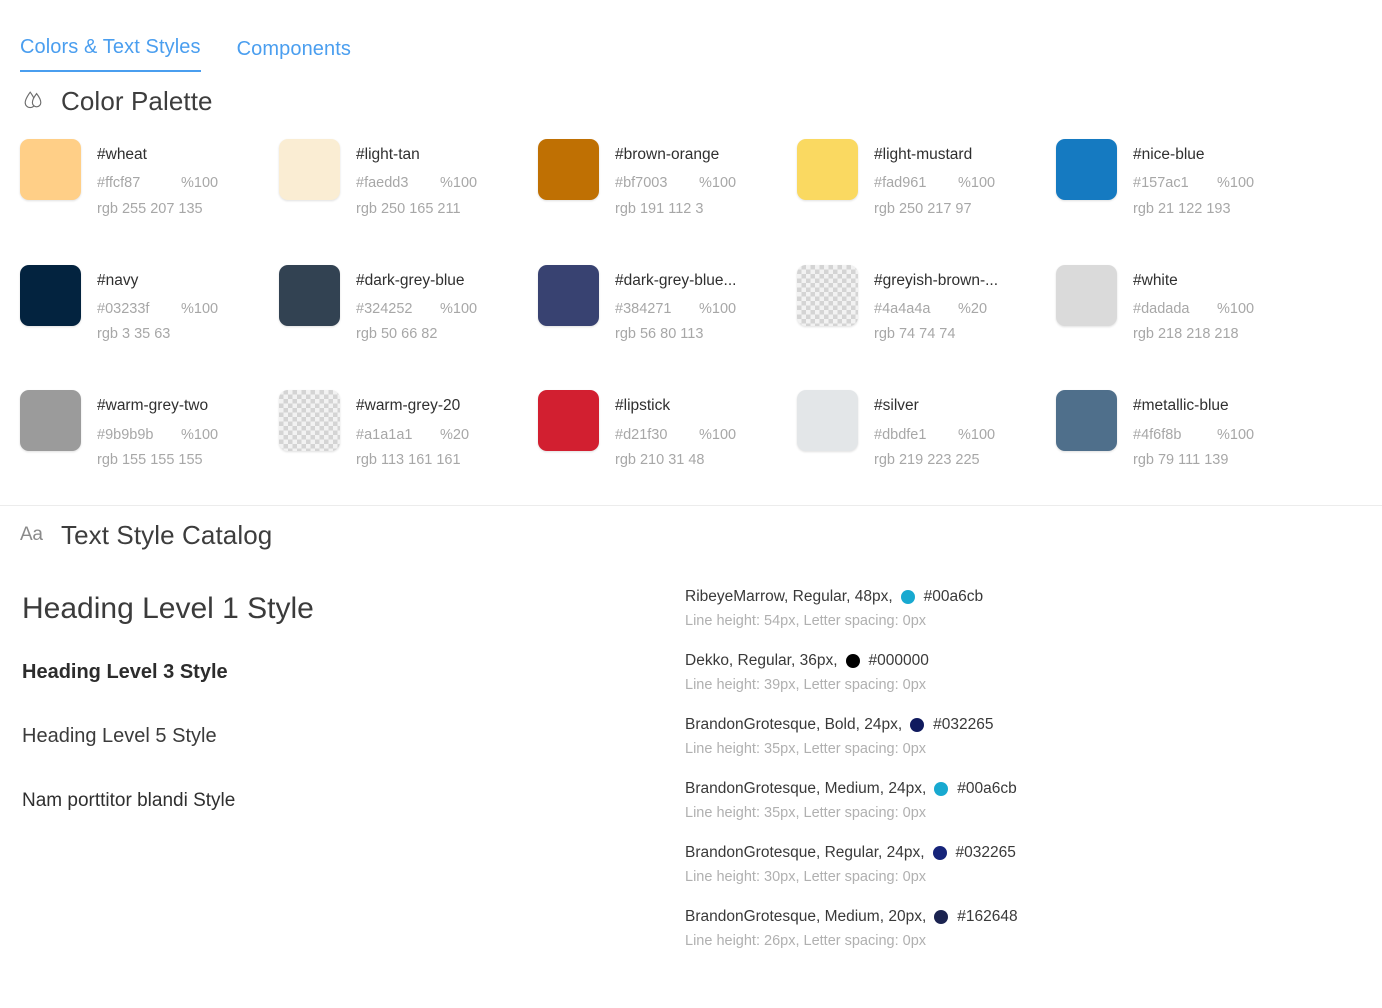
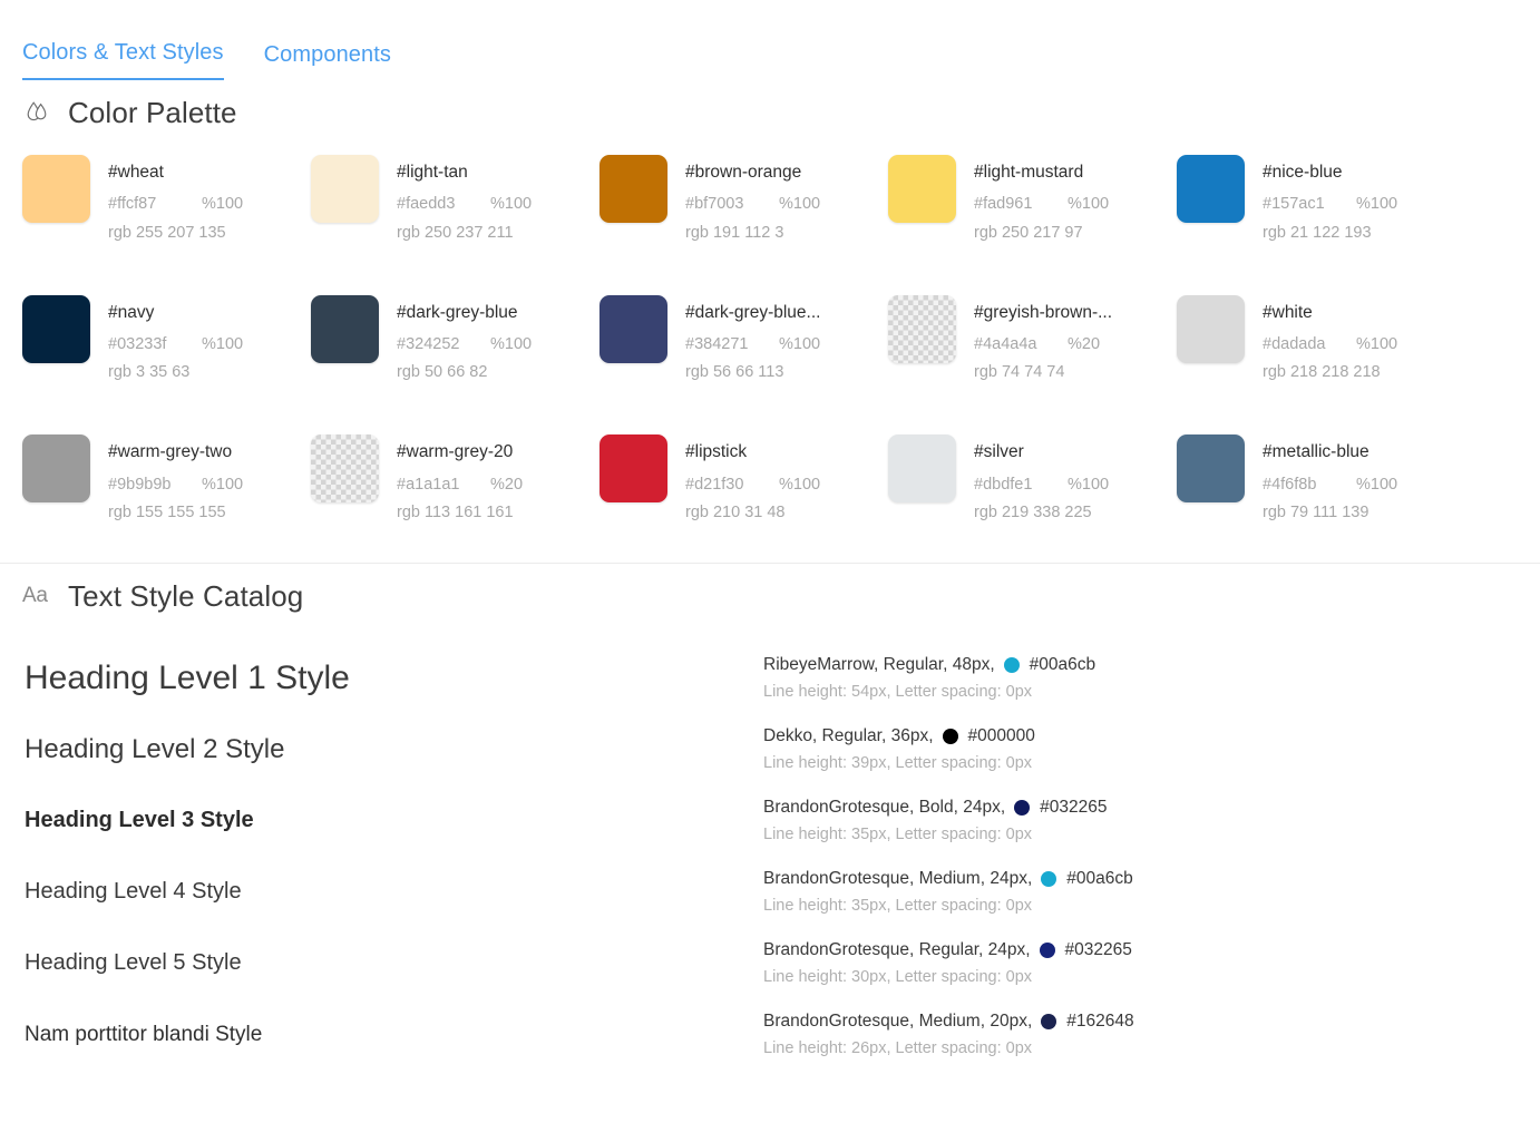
  Colors & Text Styles
  Components
  Color Palette
  #wheat
  #ffcf87
  %100
  rgb 255 207 135
  #light-tan
  #faedd3
  %100
- rgb 250 165 211
+ rgb 250 237 211
  #brown-orange
  #bf7003
  %100
  rgb 191 112 3
  #light-mustard
  #fad961
  %100
  rgb 250 217 97
  #nice-blue
  #157ac1
  %100
  rgb 21 122 193
  #navy
  #03233f
  %100
  rgb 3 35 63
  #dark-grey-blue
  #324252
  %100
  rgb 50 66 82
  #dark-grey-blue...
  #384271
  %100
- rgb 56 80 113
+ rgb 56 66 113
  #greyish-brown-...
  #4a4a4a
  %20
  rgb 74 74 74
  #white
  #dadada
  %100
  rgb 218 218 218
  #warm-grey-two
  #9b9b9b
  %100
  rgb 155 155 155
  #warm-grey-20
  #a1a1a1
  %20
  rgb 113 161 161
  #lipstick
  #d21f30
  %100
  rgb 210 31 48
  #silver
  #dbdfe1
  %100
- rgb 219 223 225
+ rgb 219 338 225
  #metallic-blue
  #4f6f8b
  %100
  rgb 79 111 139
  Aa
  Text Style Catalog
  Heading Level 1 Style
+ Heading Level 2 Style
  Heading Level 3 Style
+ Heading Level 4 Style
  Heading Level 5 Style
  Nam porttitor blandi Style
  RibeyeMarrow, Regular, 48px,
  #00a6cb
  Line height: 54px, Letter spacing: 0px
  Dekko, Regular, 36px,
  #000000
  Line height: 39px, Letter spacing: 0px
  BrandonGrotesque, Bold, 24px,
  #032265
  Line height: 35px, Letter spacing: 0px
  BrandonGrotesque, Medium, 24px,
  #00a6cb
  Line height: 35px, Letter spacing: 0px
  BrandonGrotesque, Regular, 24px,
  #032265
  Line height: 30px, Letter spacing: 0px
  BrandonGrotesque, Medium, 20px,
  #162648
  Line height: 26px, Letter spacing: 0px
